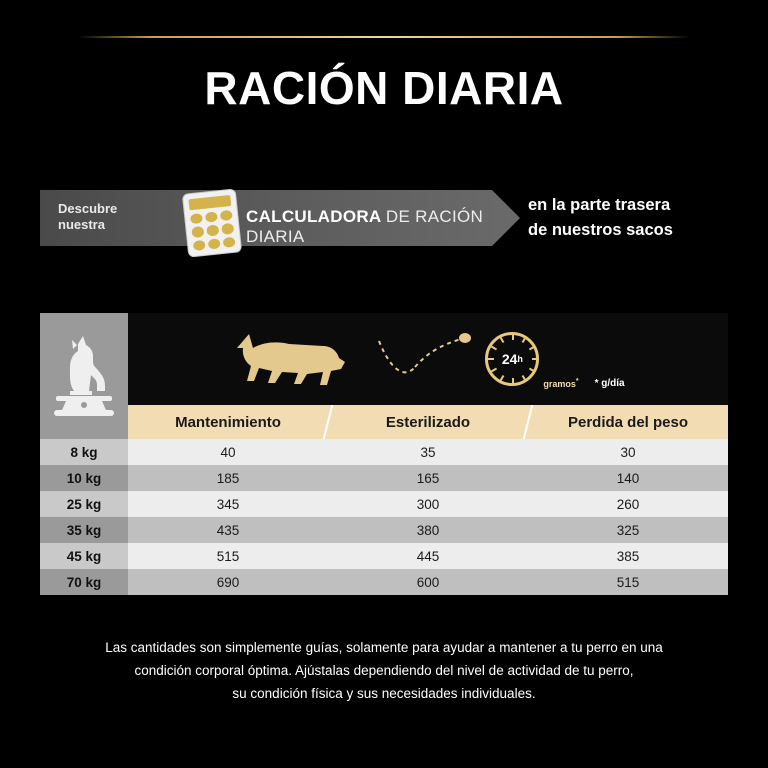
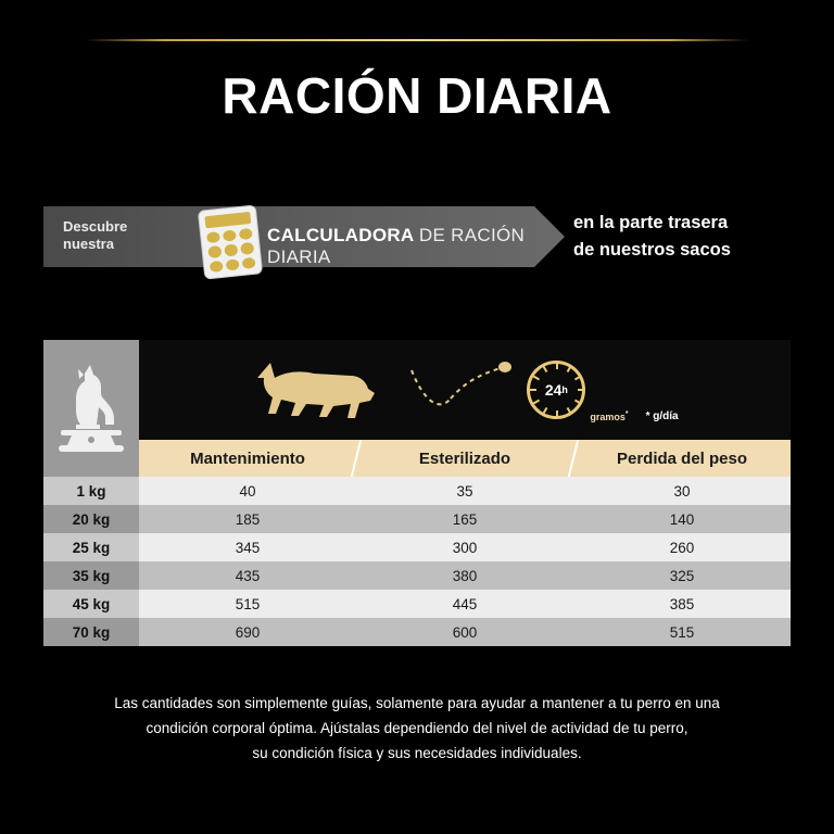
  RACIÓN DIARIA
  Descubre
  nuestra
  CALCULADORA DE RACIÓN DIARIA
  en la parte trasera
  de nuestros sacos
  	24h gramos * g/día
  Mantenimiento	Esterilizado	Perdida del peso
- 8 kg	40	35	30
+ 1 kg	40	35	30
- 10 kg	185	165	140
+ 20 kg	185	165	140
  25 kg	345	300	260
  35 kg	435	380	325
  45 kg	515	445	385
  70 kg	690	600	515
  Las cantidades son simplemente guías, solamente para ayudar a mantener a tu perro en una
  condición corporal óptima. Ajústalas dependiendo del nivel de actividad de tu perro,
  su condición física y sus necesidades individuales.
